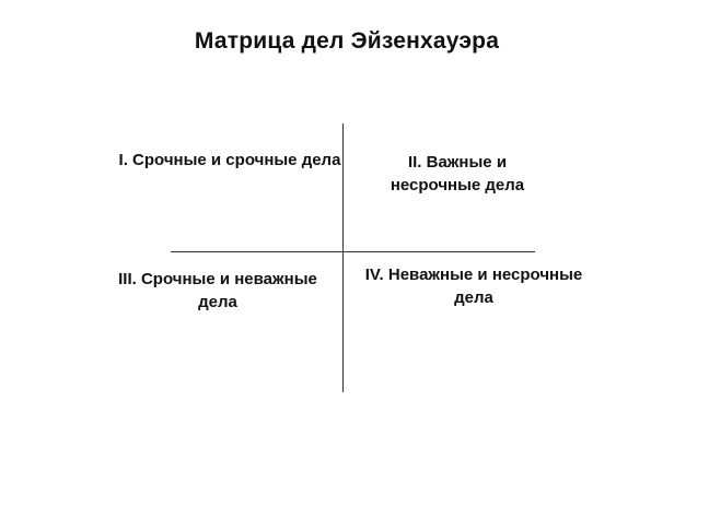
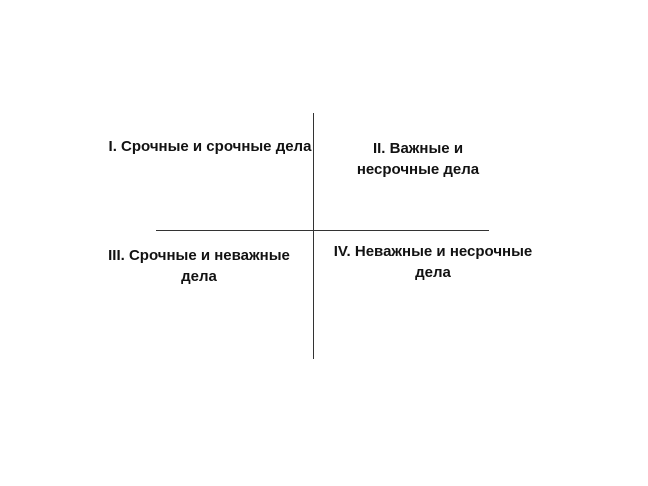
- Матрица дел Эйзенхауэра
  I. Срочные и срочные дела
  II. Важные и
  несрочные дела
  III. Срочные и неважные
  дела
  IV. Неважные и несрочные
  дела
